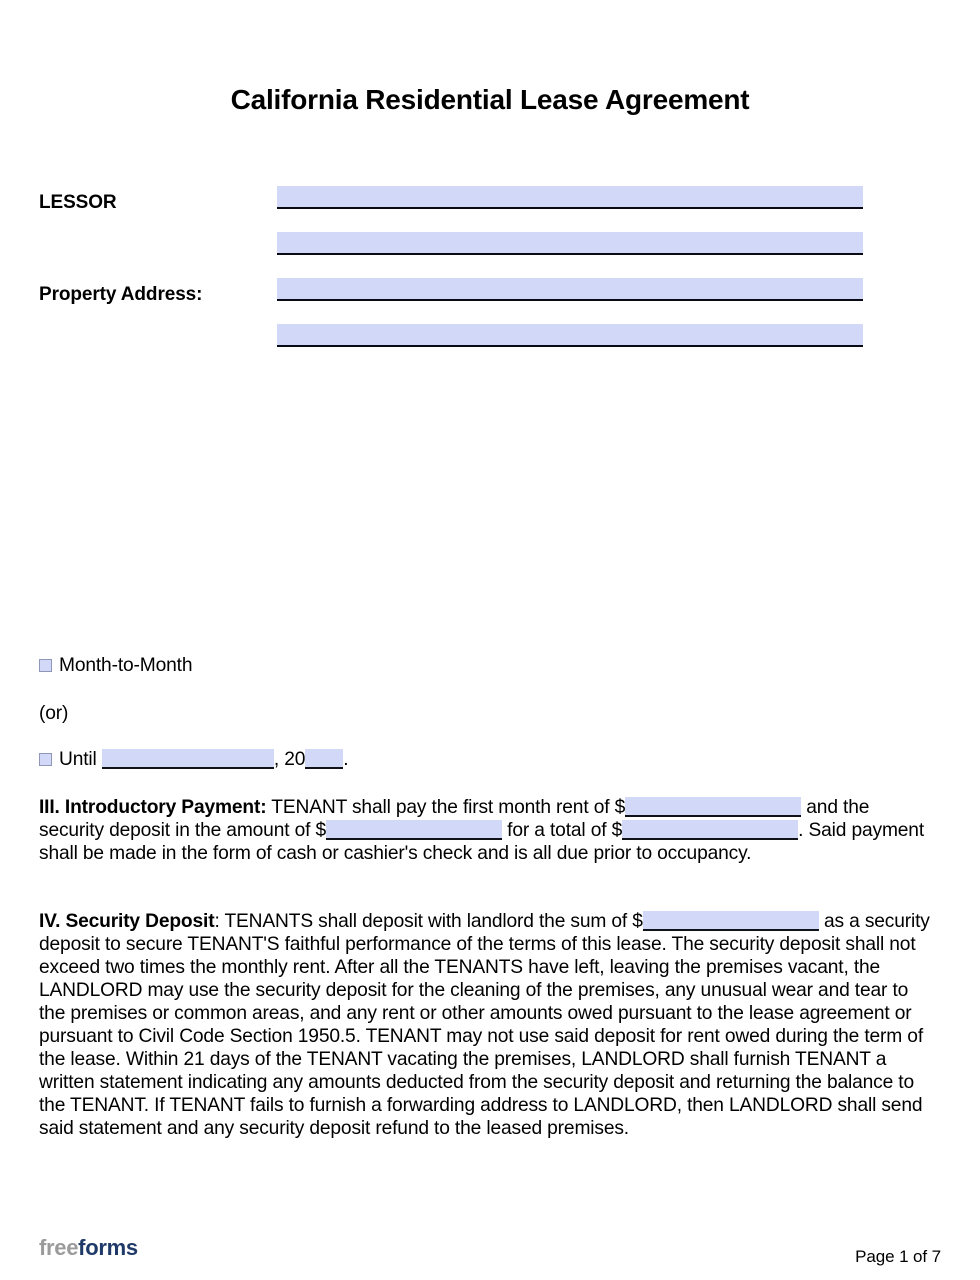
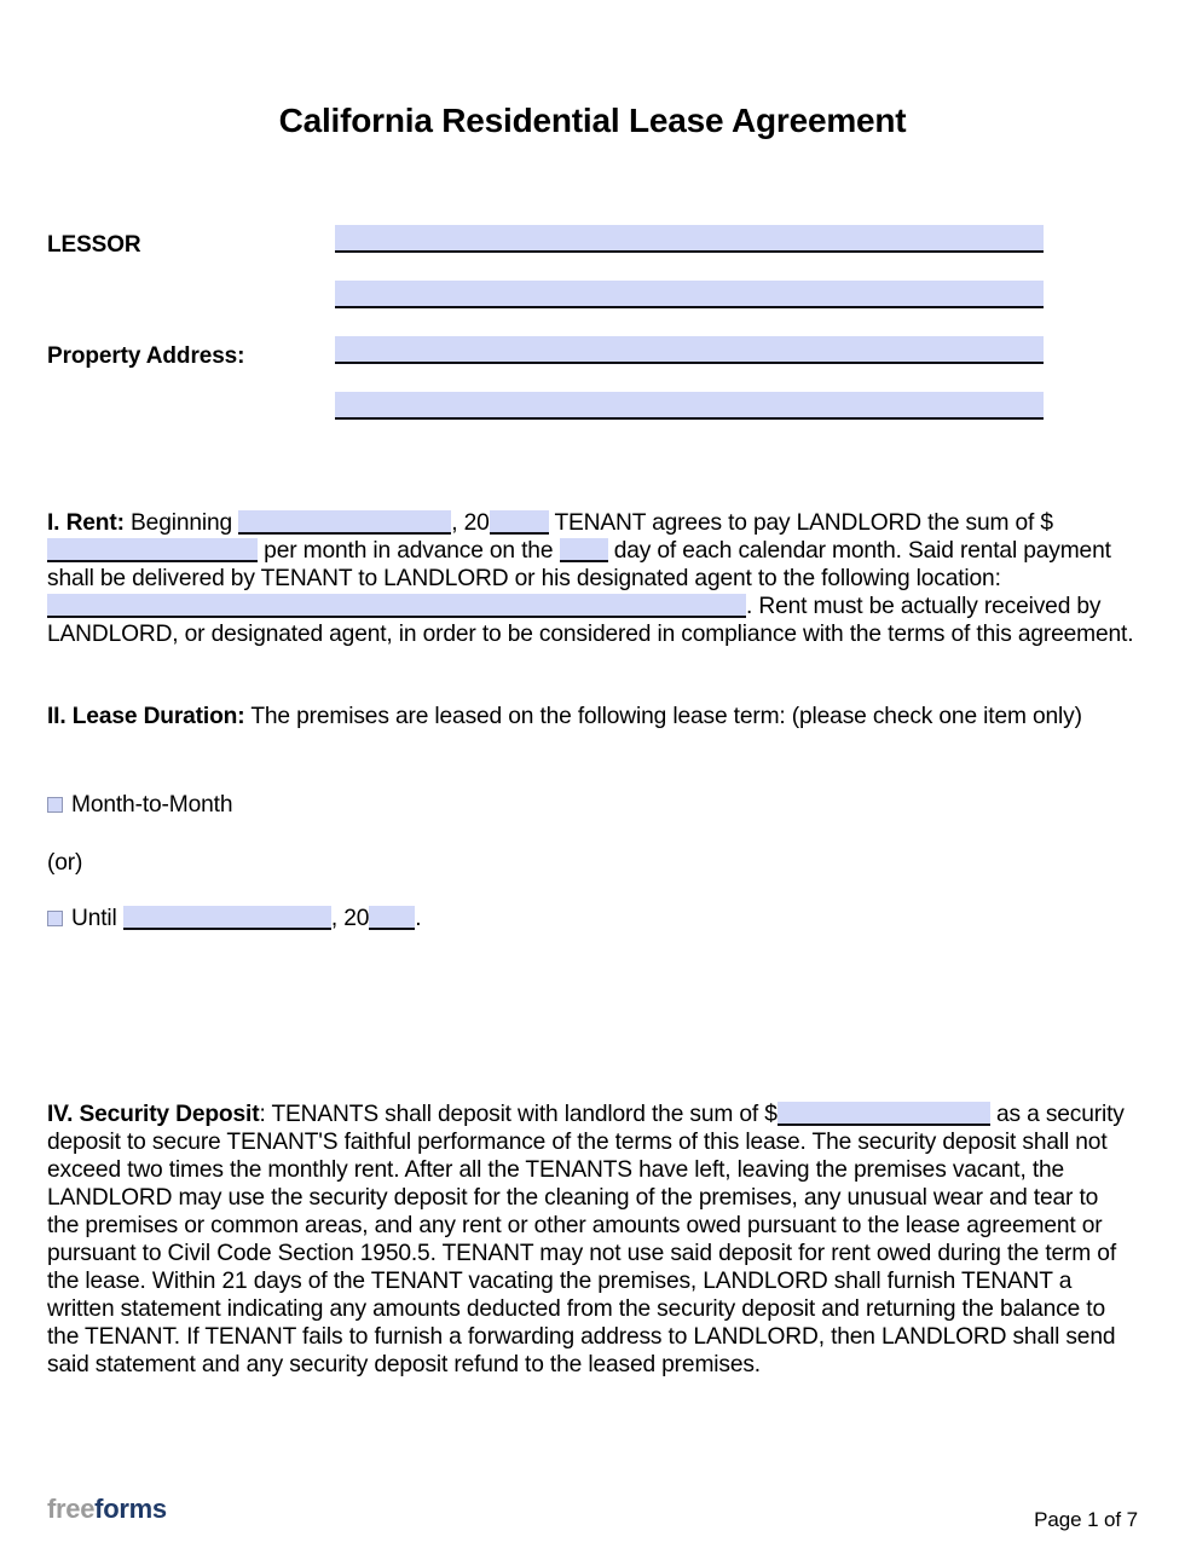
  California Residential Lease Agreement
  LESSOR
  Property Address:
+ I. Rent: Beginning , 20 TENANT agrees to pay LANDLORD the sum of $ per month in advance on the day of each calendar month. Said rental payment shall be delivered by TENANT to LANDLORD or his designated agent to the following location: . Rent must be actually received by LANDLORD, or designated agent, in order to be considered in compliance with the terms of this agreement.
+ II. Lease Duration: The premises are leased on the following lease term: (please check one item only)
  Month-to-Month
  (or)
  Until , 20 .
- III. Introductory Payment: TENANT shall pay the first month rent of $ and the security deposit in the amount of $ for a total of $ . Said payment shall be made in the form of cash or cashier's check and is all due prior to occupancy.
  IV. Security Deposit: TENANTS shall deposit with landlord the sum of $ as a security deposit to secure TENANT'S faithful performance of the terms of this lease. The security deposit shall not exceed two times the monthly rent. After all the TENANTS have left, leaving the premises vacant, the LANDLORD may use the security deposit for the cleaning of the premises, any unusual wear and tear to the premises or common areas, and any rent or other amounts owed pursuant to the lease agreement or pursuant to Civil Code Section 1950.5. TENANT may not use said deposit for rent owed during the term of the lease. Within 21 days of the TENANT vacating the premises, LANDLORD shall furnish TENANT a written statement indicating any amounts deducted from the security deposit and returning the balance to the TENANT. If TENANT fails to furnish a forwarding address to LANDLORD, then LANDLORD shall send said statement and any security deposit refund to the leased premises.
  freeforms
  Page 1 of 7
